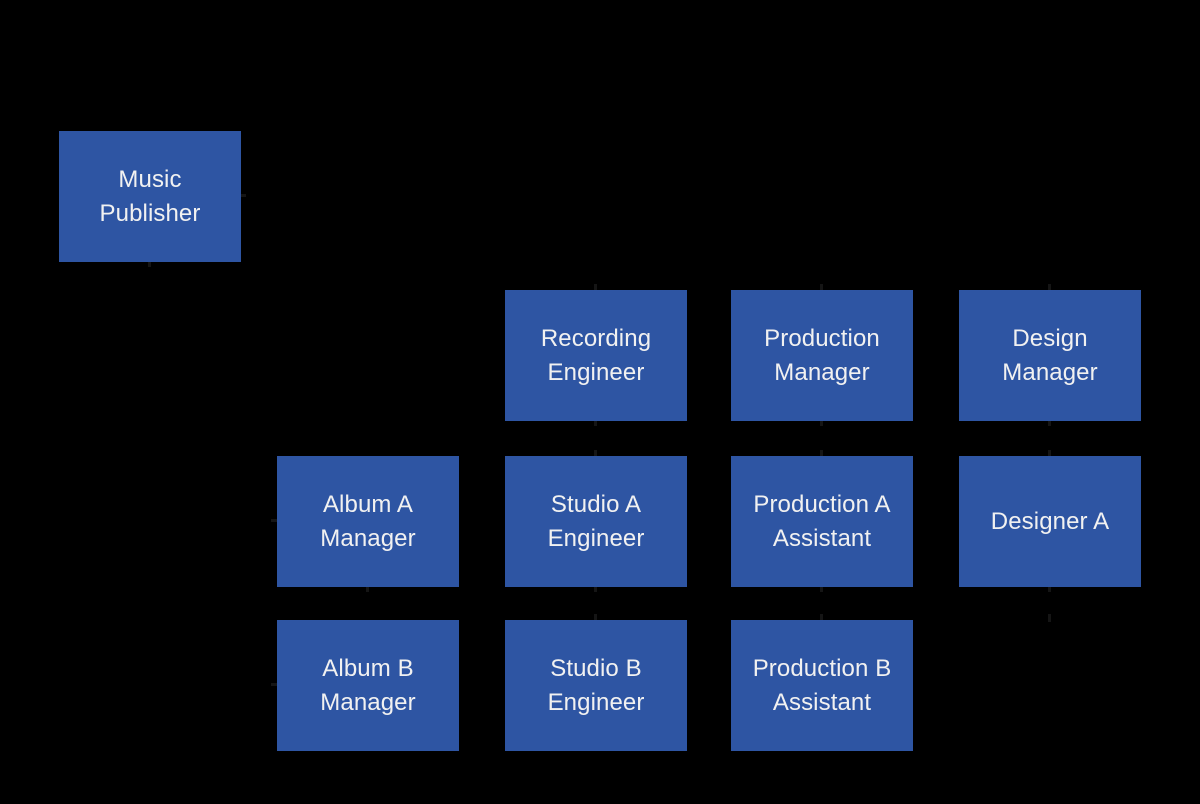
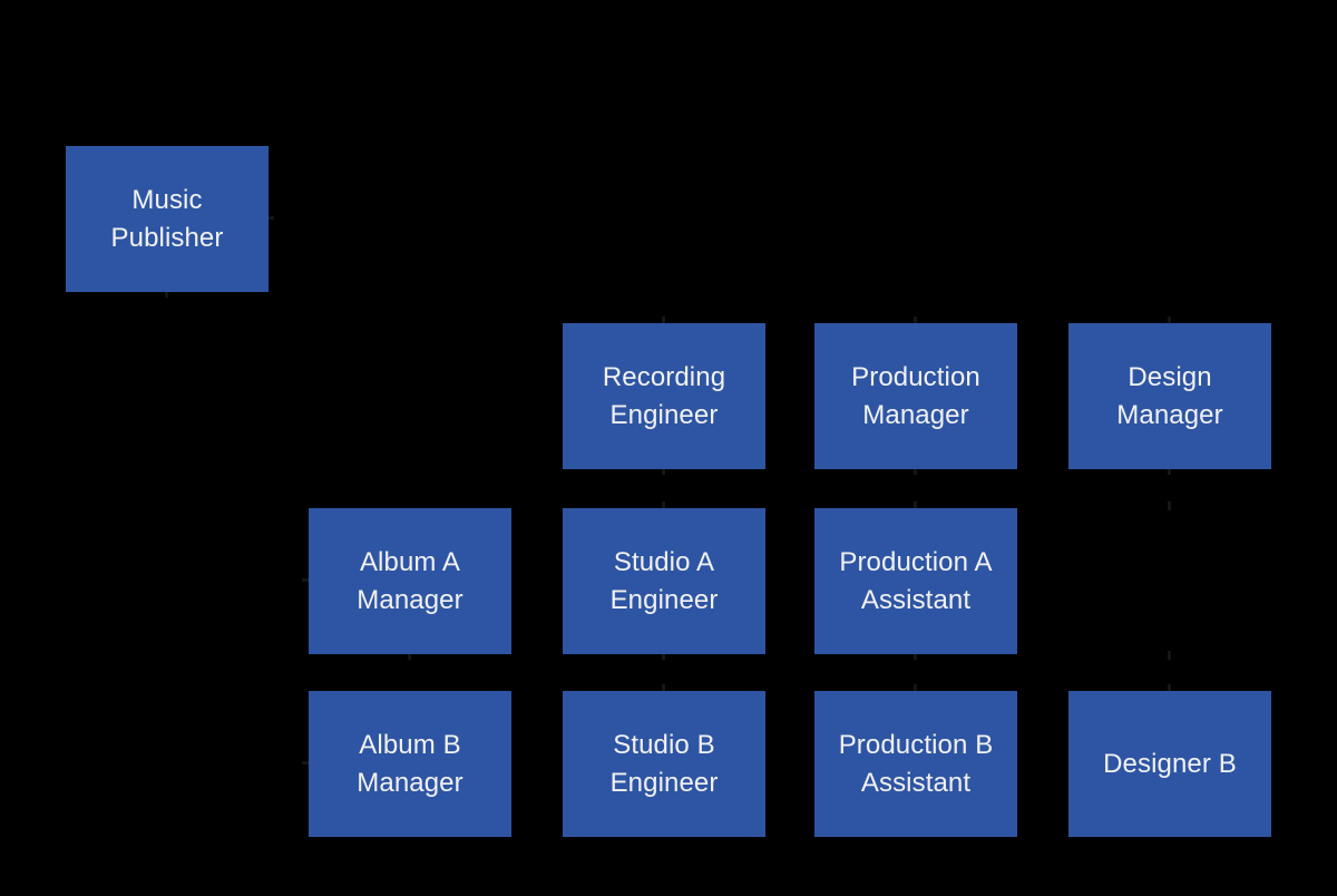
  Music
  Publisher
  Recording
  Engineer
  Production
  Manager
  Design
  Manager
  Album A
  Manager
  Studio A
  Engineer
  Production A
  Assistant
- Designer A
  Album B
  Manager
  Studio B
  Engineer
  Production B
  Assistant
+ Designer B
